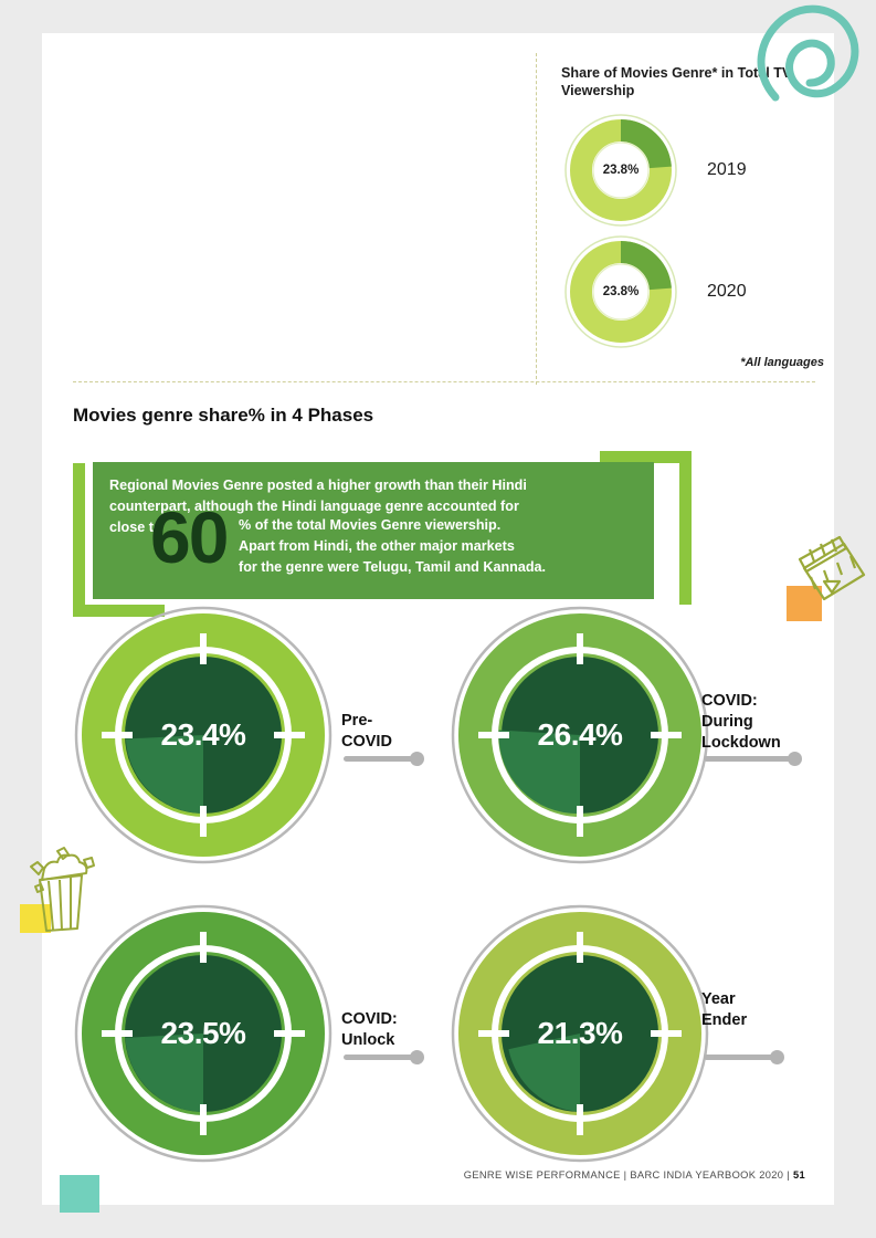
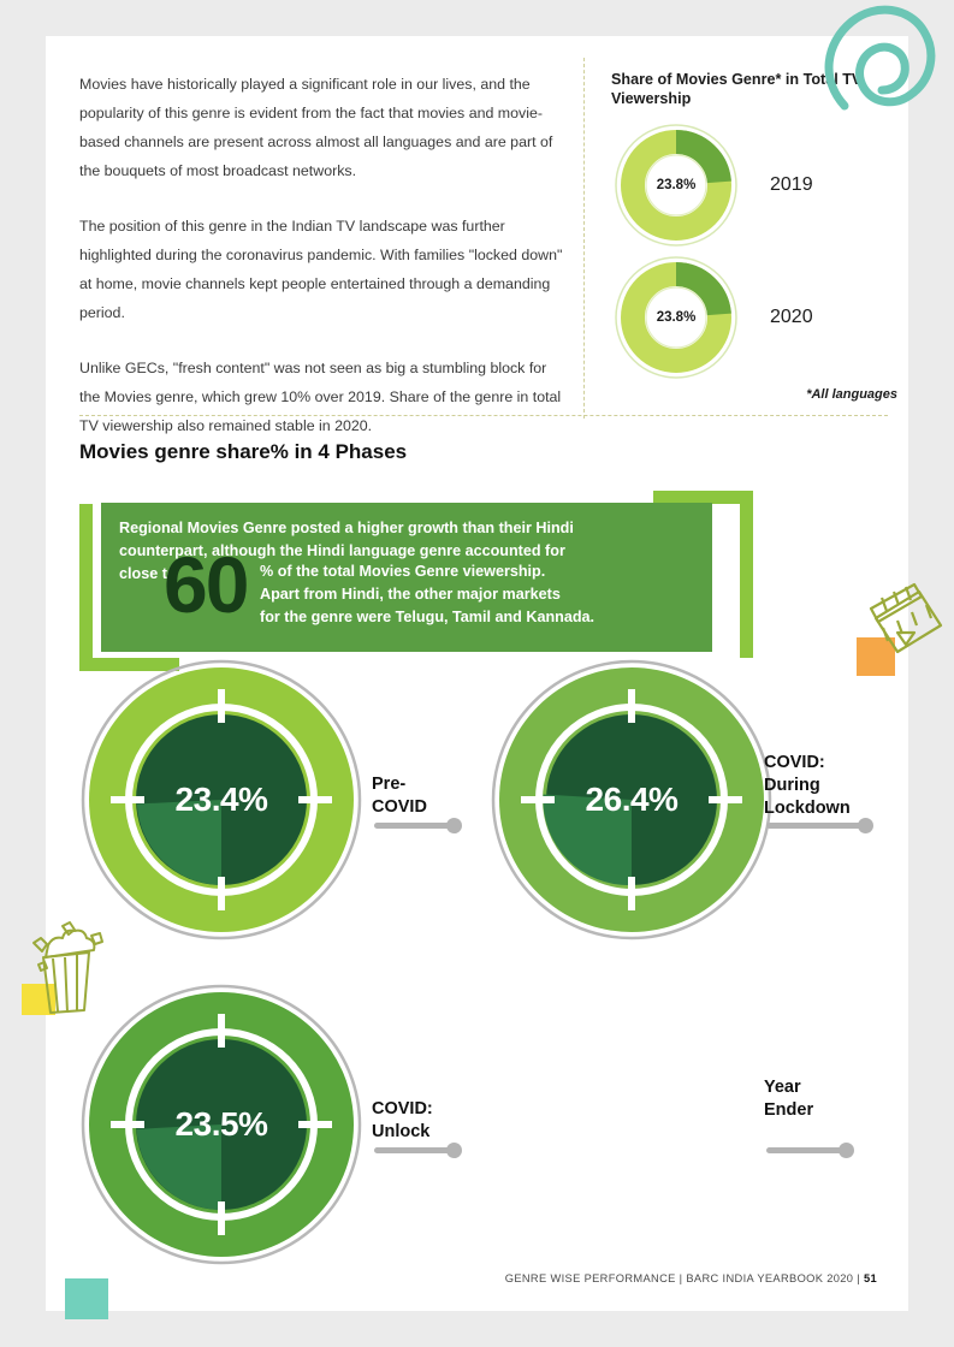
+ Movies have historically played a significant role in our lives, and the popularity of this genre is evident from the fact that movies and movie-based channels are present across almost all languages and are part of the bouquets of most broadcast networks.
+ The position of this genre in the Indian TV landscape was further highlighted during the coronavirus pandemic. With families "locked down" at home, movie channels kept people entertained through a demanding period.
+ Unlike GECs, "fresh content" was not seen as big a stumbling block for the Movies genre, which grew 10% over 2019. Share of the genre in total TV viewership also remained stable in 2020.
  Share of Movies Genre* in Totl T Viewership
  23.8%
  2019
  23.8%
  2020
  *All languages
  Movies genre share% in 4 Phases
  Regional Movies Genre posted a higher growth than their Hindi
  counterpart, although the Hindi language genre accounted for
  close to
  60
  % of the total Movies Genre viewership.
  Apart from Hindi, the other major markets
  for the genre were Telugu, Tamil and Kannada.
  23.4%
  Pre-
  COVID
  26.4%
  COVID:
  During
  Lockdown
  23.5%
  COVID:
  Unlock
- 21.3%
  Year
  Ender
  GENRE WISE PERFORMANCE | BARC INDIA YEARBOOK 2020 | 51
